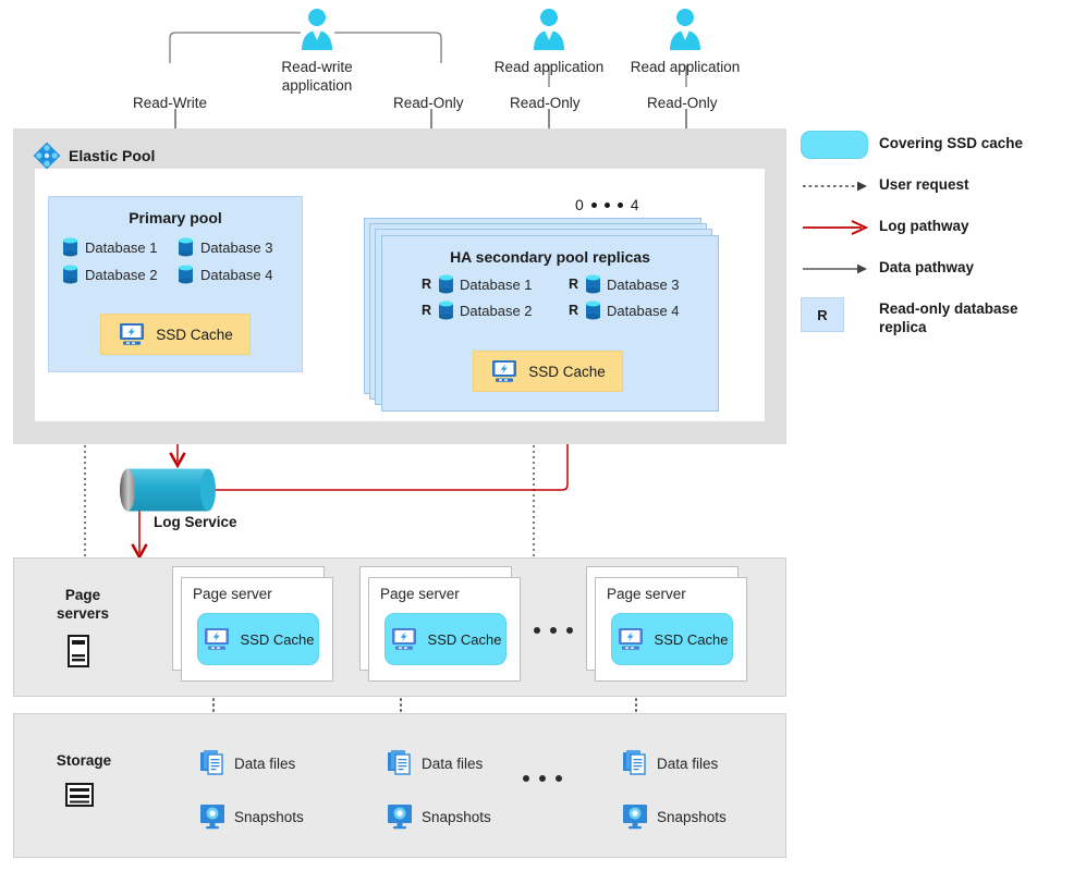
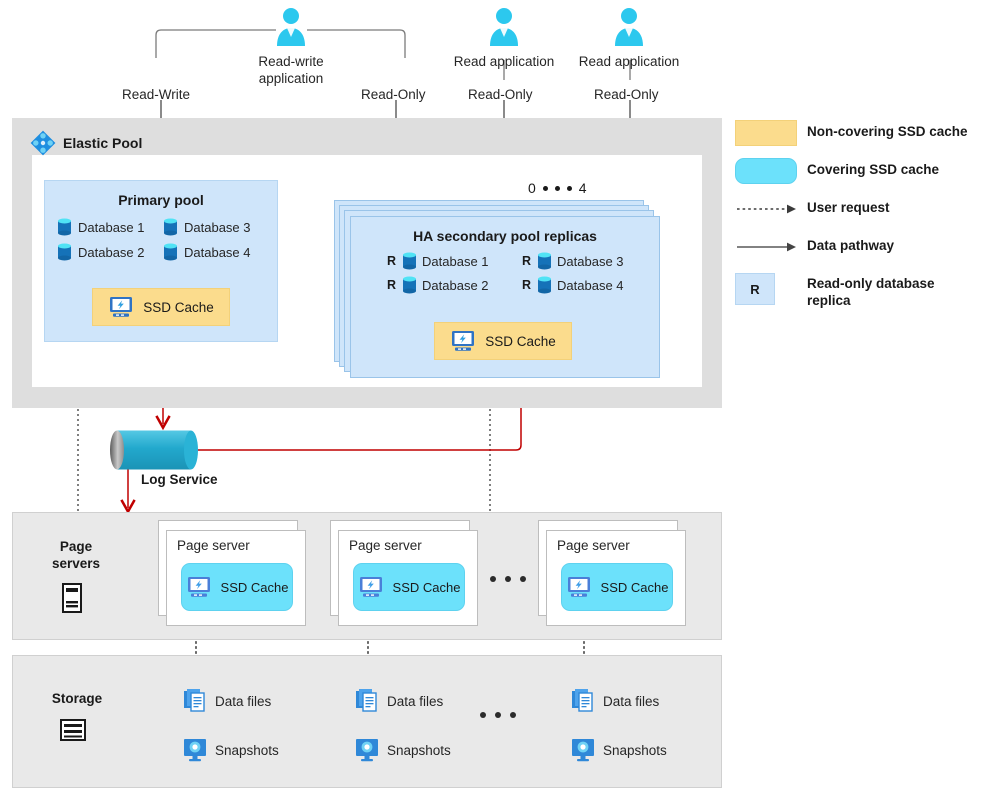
  Read-write
  application
  Read application
  Read application
  Read-Write
  Read-Only
  Read-Only
  Read-Only
  Elastic Pool
  Primary pool
  Database 1
  Database 3
  Database 2
  Database 4
  SSD Cache
  0
  4
  HA secondary pool replicas
  R
  Database 1
  R
  Database 3
  R
  Database 2
  R
  Database 4
  SSD Cache
  Log Service
  Page
  servers
  Page server
  SSD Cache
  Page server
  SSD Cache
  Page server
  SSD Cache
  Storage
  Data files
  Data files
  Data files
  Snapshots
  Snapshots
  Snapshots
+ Non-covering SSD cache
  Covering SSD cache
  User request
- Log pathway
  Data pathway
  R
  Read-only database replica
